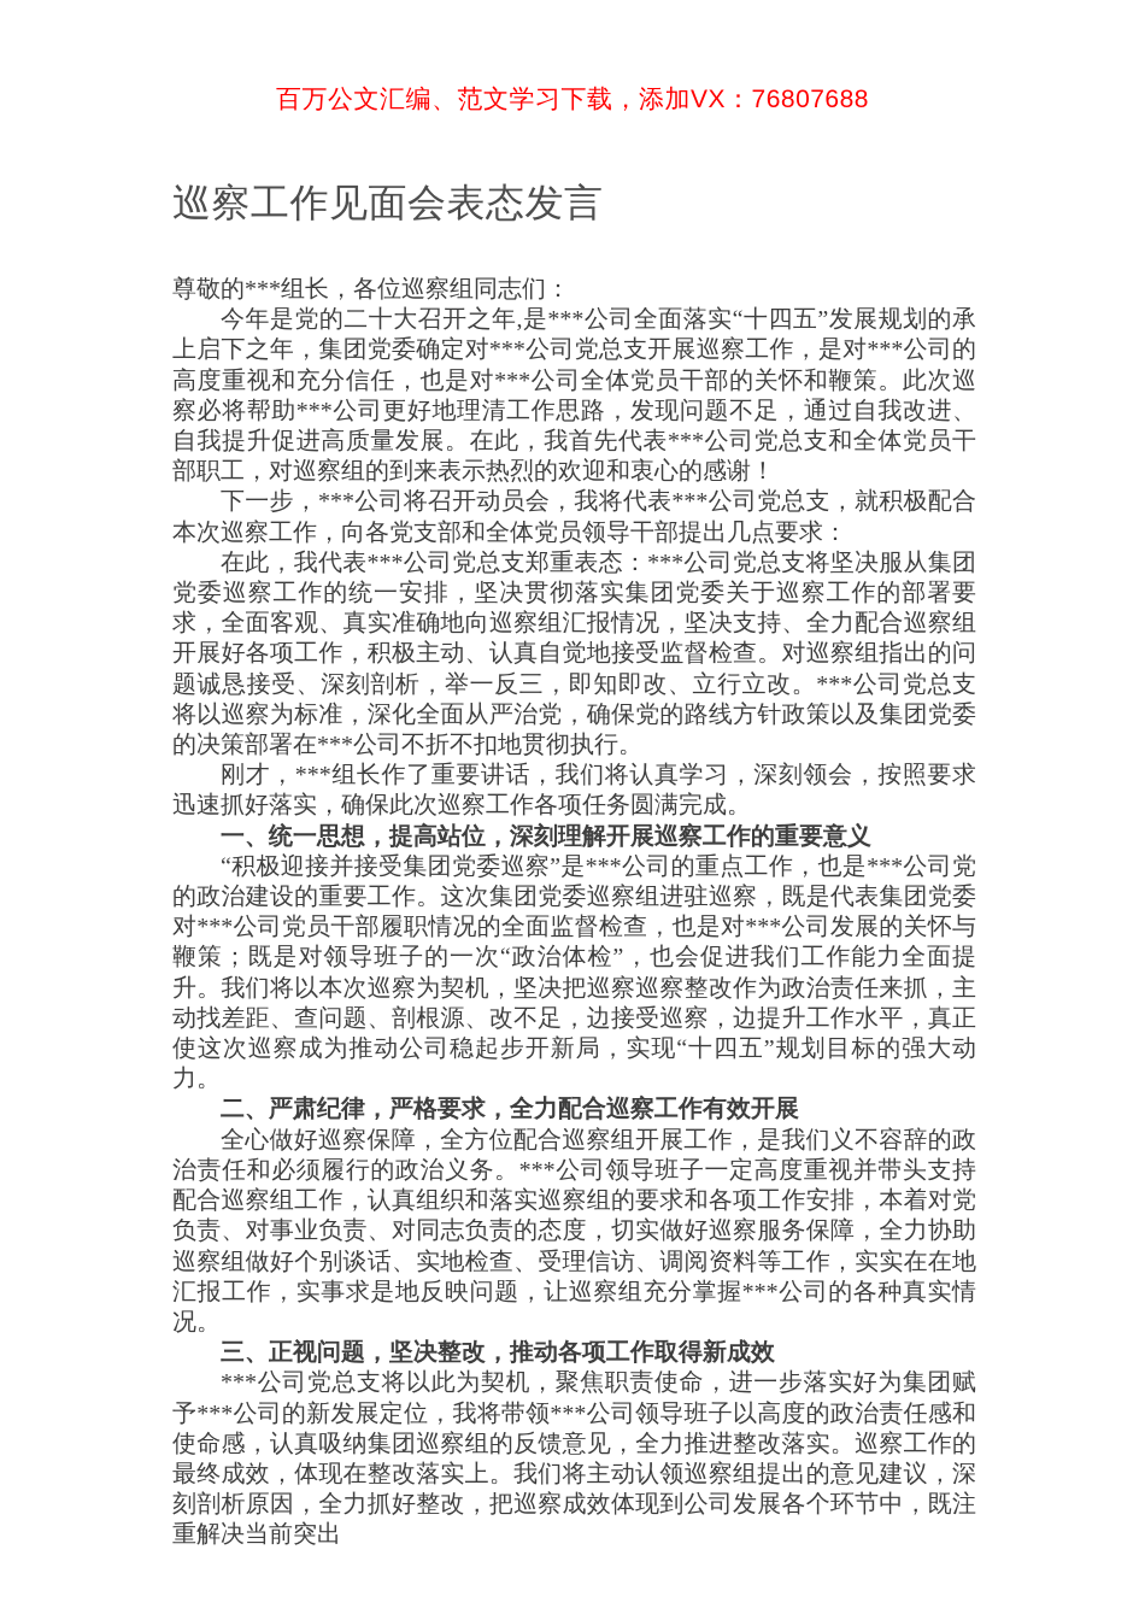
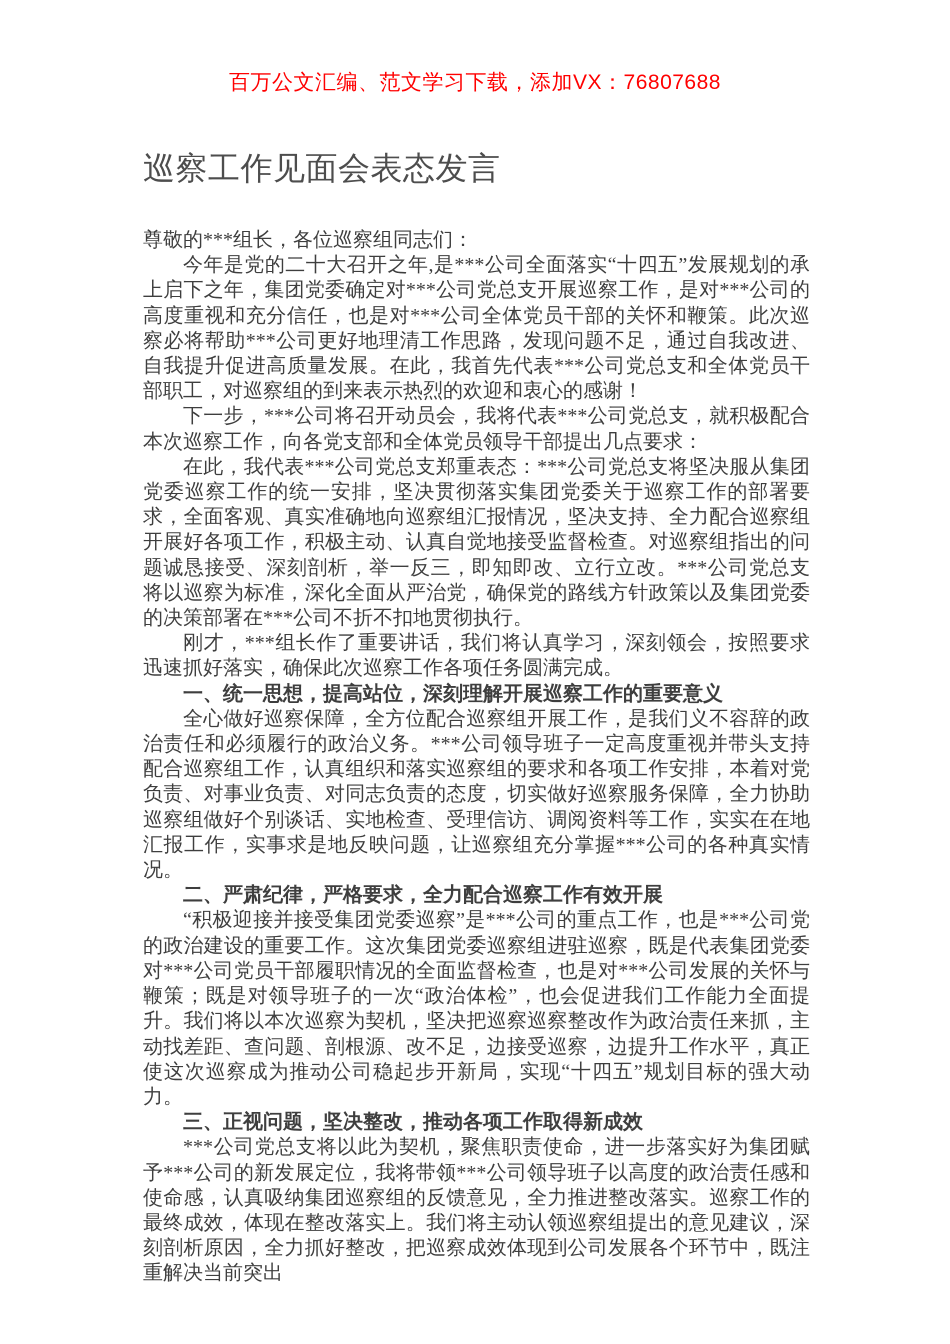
  百万公文汇编、范文学习下载，添加VX：76807688
  巡察工作见面会表态发言
  尊敬的***组长，各位巡察组同志们：
  今年是党的二十大召开之年,是***公司全面落实“十四五”发展规划的承上启下之年，集团党委确定对***公司党总支开展巡察工作，是对***公司的高度重视和充分信任，也是对***公司全体党员干部的关怀和鞭策。此次巡察必将帮助***公司更好地理清工作思路，发现问题不足，通过自我改进、自我提升促进高质量发展。在此，我首先代表***公司党总支和全体党员干部职工，对巡察组的到来表示热烈的欢迎和衷心的感谢！
  下一步，***公司将召开动员会，我将代表***公司党总支，就积极配合本次巡察工作，向各党支部和全体党员领导干部提出几点要求：
  在此，我代表***公司党总支郑重表态：***公司党总支将坚决服从集团党委巡察工作的统一安排，坚决贯彻落实集团党委关于巡察工作的部署要求，全面客观、真实准确地向巡察组汇报情况，坚决支持、全力配合巡察组开展好各项工作，积极主动、认真自觉地接受监督检查。对巡察组指出的问题诚恳接受、深刻剖析，举一反三，即知即改、立行立改。***公司党总支将以巡察为标准，深化全面从严治党，确保党的路线方针政策以及集团党委的决策部署在***公司不折不扣地贯彻执行。
  刚才，***组长作了重要讲话，我们将认真学习，深刻领会，按照要求迅速抓好落实，确保此次巡察工作各项任务圆满完成。
  一、统一思想，提高站位，深刻理解开展巡察工作的重要意义
- “积极迎接并接受集团党委巡察”是***公司的重点工作，也是***公司党的政治建设的重要工作。这次集团党委巡察组进驻巡察，既是代表集团党委对***公司党员干部履职情况的全面监督检查，也是对***公司发展的关怀与鞭策；既是对领导班子的一次“政治体检”，也会促进我们工作能力全面提升。我们将以本次巡察为契机，坚决把巡察巡察整改作为政治责任来抓，主动找差距、查问题、剖根源、改不足，边接受巡察，边提升工作水平，真正使这次巡察成为推动公司稳起步开新局，实现“十四五”规划目标的强大动力。
+ 全心做好巡察保障，全方位配合巡察组开展工作，是我们义不容辞的政治责任和必须履行的政治义务。***公司领导班子一定高度重视并带头支持配合巡察组工作，认真组织和落实巡察组的要求和各项工作安排，本着对党负责、对事业负责、对同志负责的态度，切实做好巡察服务保障，全力协助巡察组做好个别谈话、实地检查、受理信访、调阅资料等工作，实实在在地汇报工作，实事求是地反映问题，让巡察组充分掌握***公司的各种真实情况。
  二、严肃纪律，严格要求，全力配合巡察工作有效开展
- 全心做好巡察保障，全方位配合巡察组开展工作，是我们义不容辞的政治责任和必须履行的政治义务。***公司领导班子一定高度重视并带头支持配合巡察组工作，认真组织和落实巡察组的要求和各项工作安排，本着对党负责、对事业负责、对同志负责的态度，切实做好巡察服务保障，全力协助巡察组做好个别谈话、实地检查、受理信访、调阅资料等工作，实实在在地汇报工作，实事求是地反映问题，让巡察组充分掌握***公司的各种真实情况。
+ “积极迎接并接受集团党委巡察”是***公司的重点工作，也是***公司党的政治建设的重要工作。这次集团党委巡察组进驻巡察，既是代表集团党委对***公司党员干部履职情况的全面监督检查，也是对***公司发展的关怀与鞭策；既是对领导班子的一次“政治体检”，也会促进我们工作能力全面提升。我们将以本次巡察为契机，坚决把巡察巡察整改作为政治责任来抓，主动找差距、查问题、剖根源、改不足，边接受巡察，边提升工作水平，真正使这次巡察成为推动公司稳起步开新局，实现“十四五”规划目标的强大动力。
  三、正视问题，坚决整改，推动各项工作取得新成效
  ***公司党总支将以此为契机，聚焦职责使命，进一步落实好为集团赋予***公司的新发展定位，我将带领***公司领导班子以高度的政治责任感和使命感，认真吸纳集团巡察组的反馈意见，全力推进整改落实。巡察工作的最终成效，体现在整改落实上。我们将主动认领巡察组提出的意见建议，深刻剖析原因，全力抓好整改，把巡察成效体现到公司发展各个环节中，既注重解决当前突出
